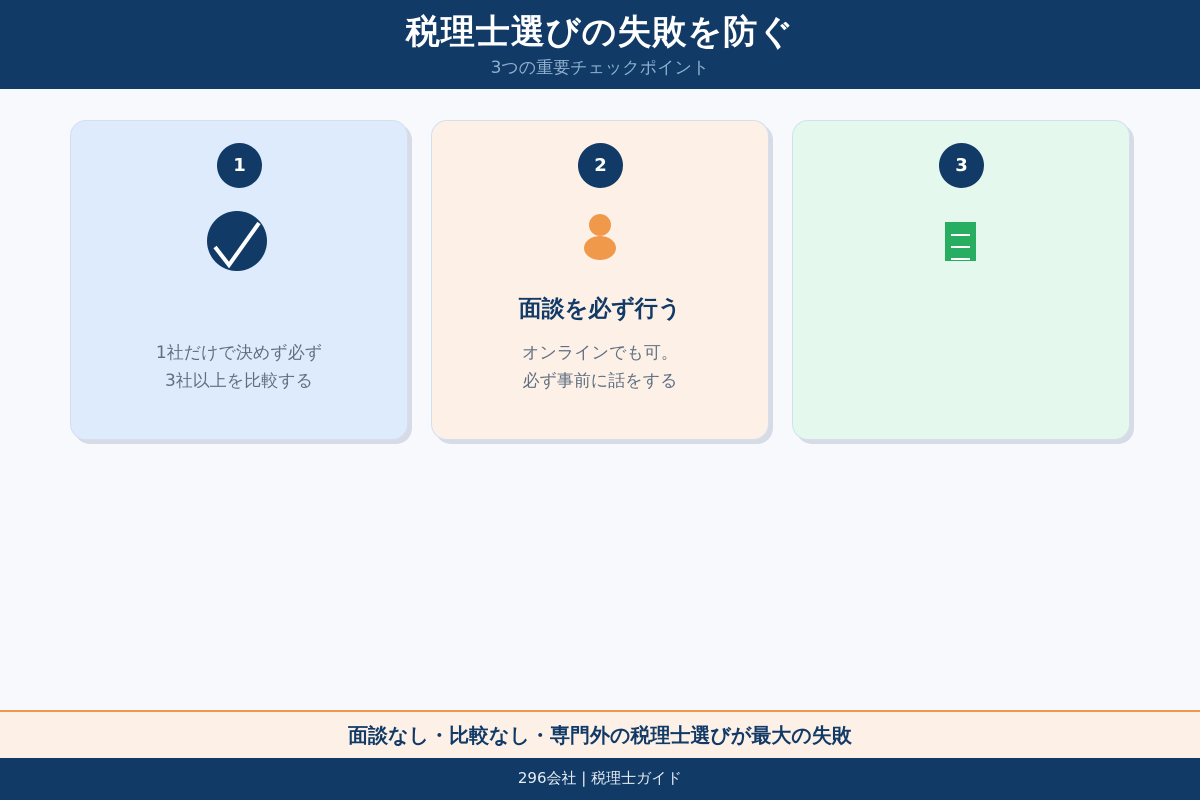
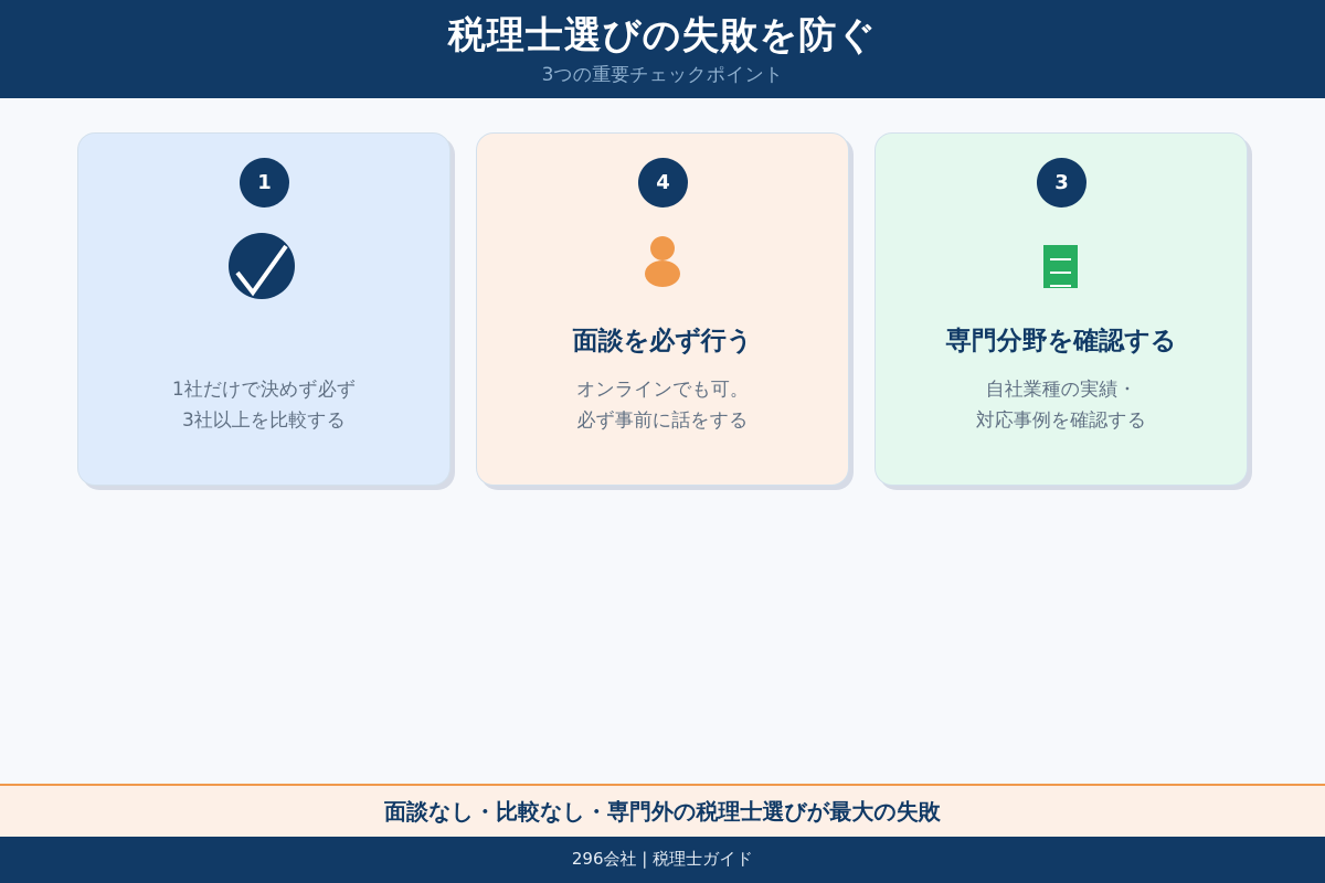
  税理士選びの失敗を防ぐ
  3つの重要チェックポイント
  1
  1社だけで決めず必ず
  3社以上を比較する
- 2
+ 4
  面談を必ず行う
  オンラインでも可。
  必ず事前に話をする
  3
+ 専門分野を確認する
+ 自社業種の実績・
+ 対応事例を確認する
  面談なし・比較なし・専門外の税理士選びが最大の失敗
  296会社 | 税理士ガイド
